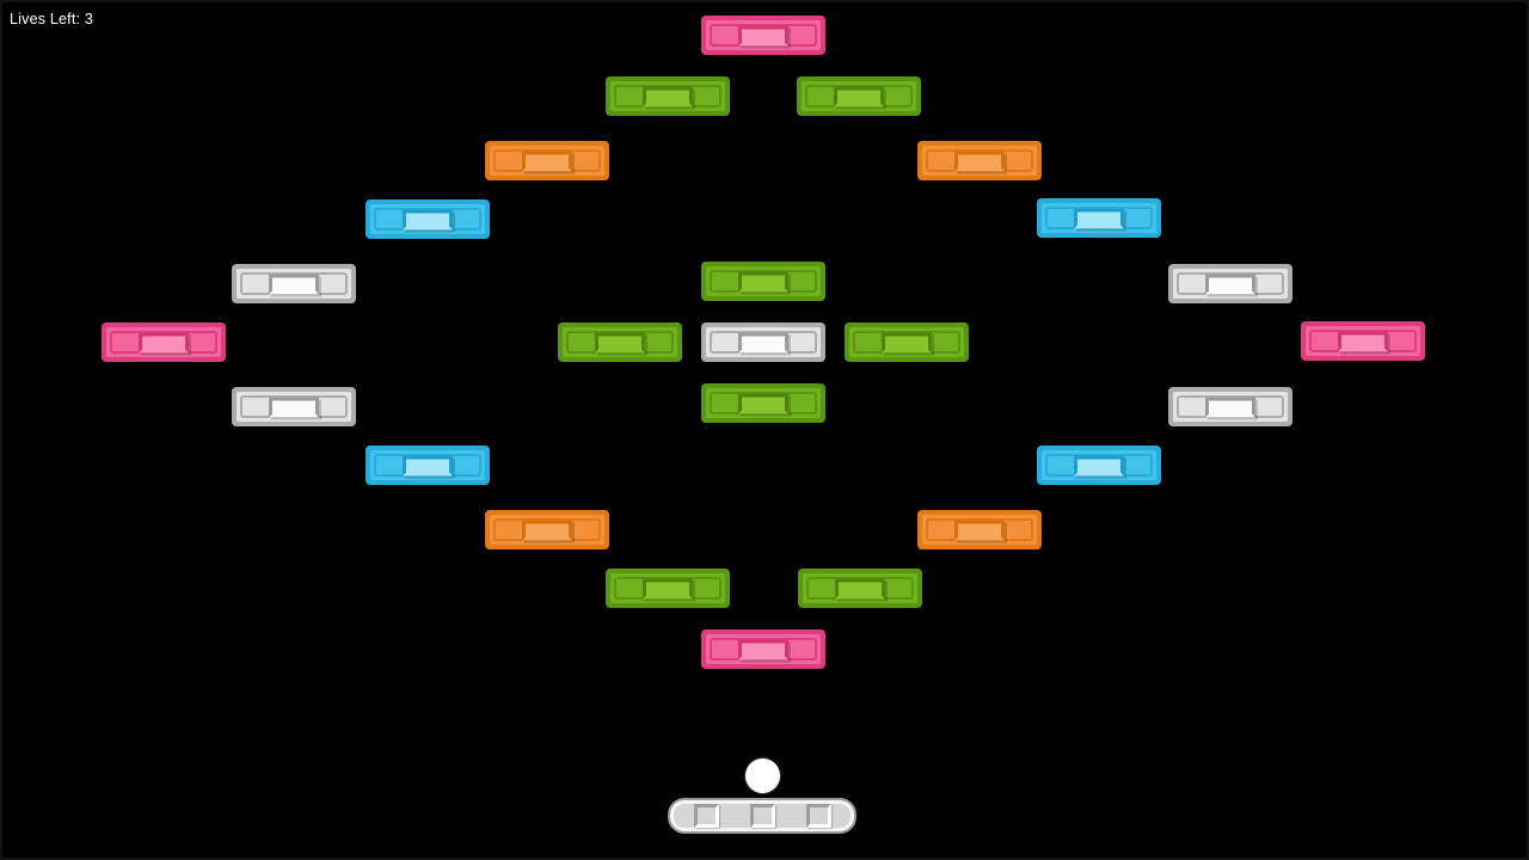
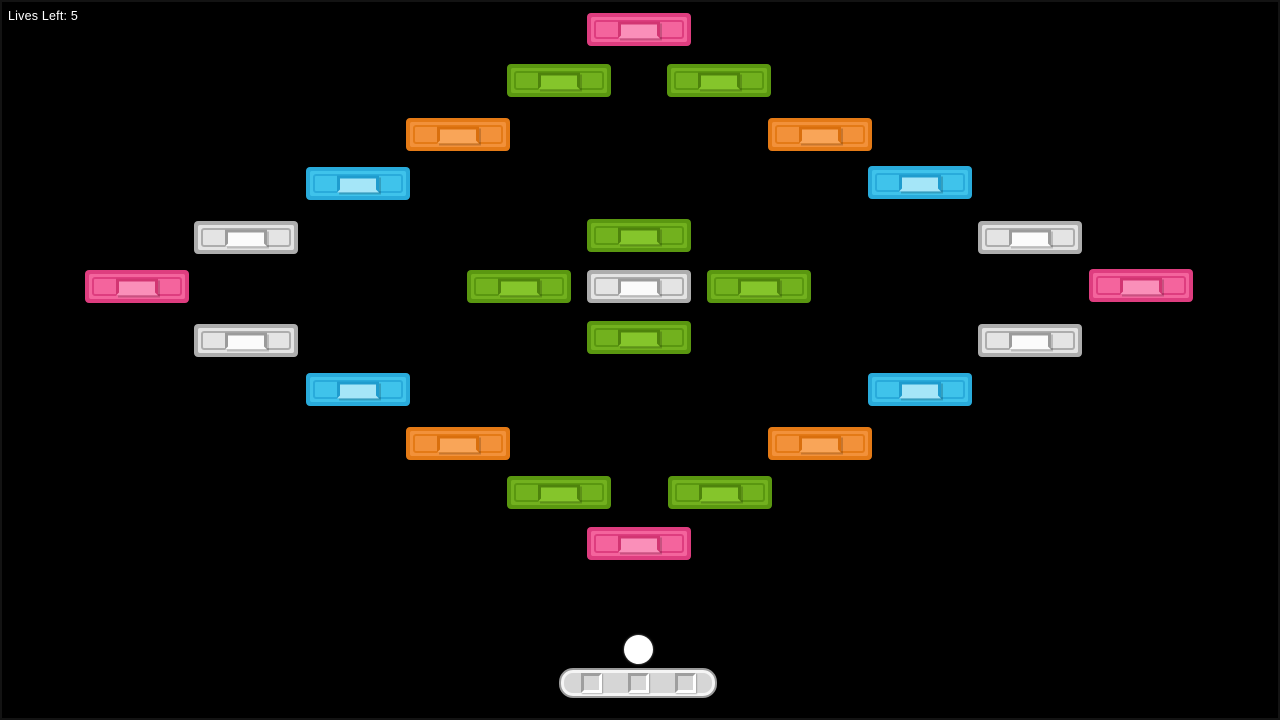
- Lives Left: 3
+ Lives Left: 5
